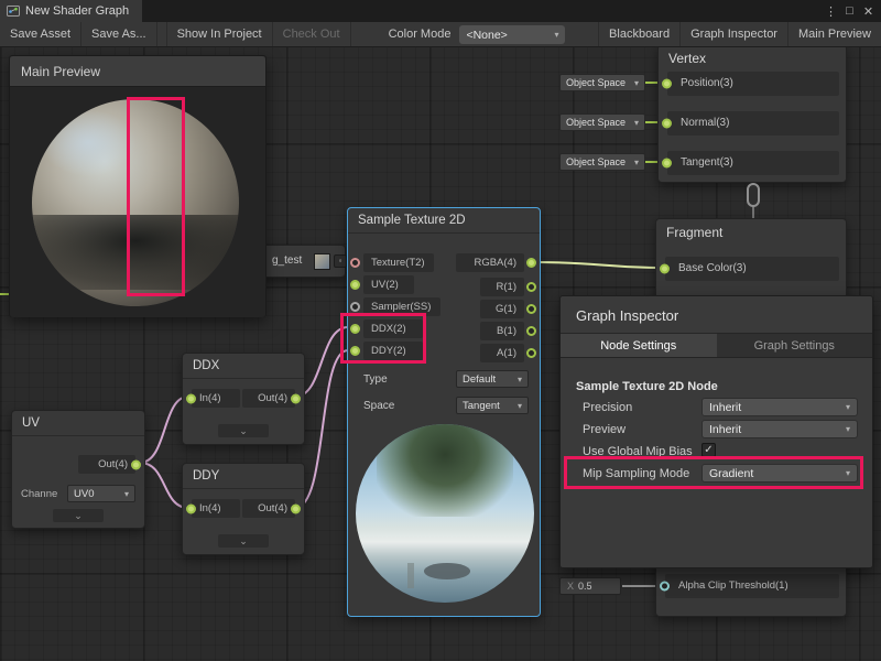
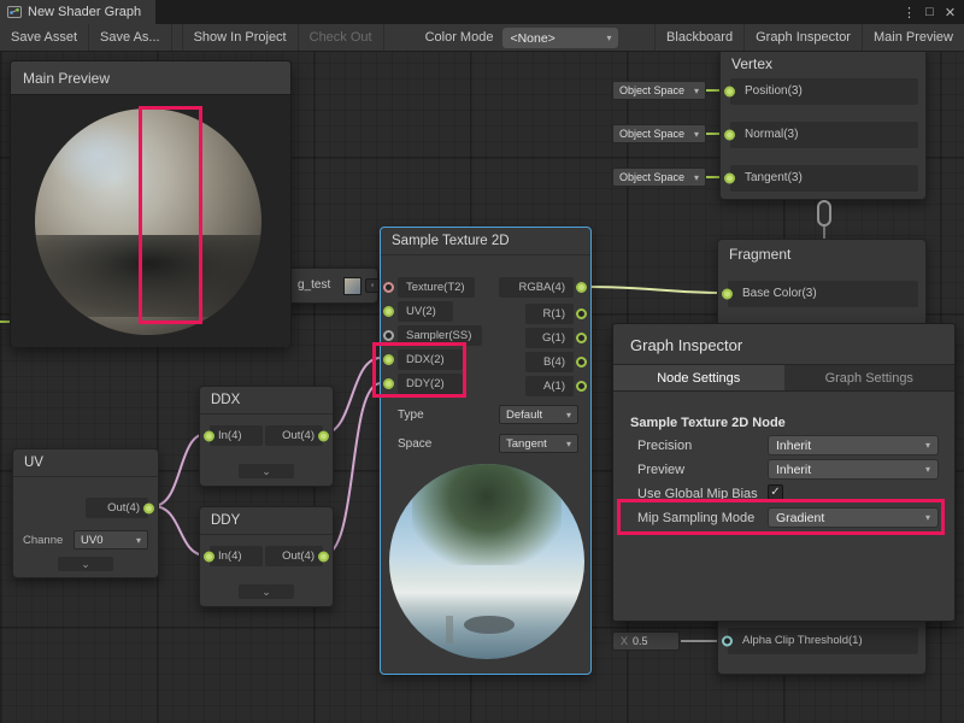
  g_test
  ◦
  UV
  Out(4)
  Channe
  UV0
  ▾
  ⌄
  DDX
  In(4)
  Out(4)
  ⌄
  DDY
  In(4)
  Out(4)
  ⌄
  Sample Texture 2D
  Texture(T2)
  UV(2)
  Sampler(SS)
  DDX(2)
  DDY(2)
  RGBA(4)
  R(1)
  G(1)
- B(1)
+ B(4)
  A(1)
  Type
  Default
  ▾
  Space
  Tangent
  ▾
  Vertex
  Position(3)
  Normal(3)
  Tangent(3)
  Object Space
  ▾
  Object Space
  ▾
  Object Space
  ▾
  Fragment
  Base Color(3)
  Alpha Clip Threshold(1)
  X
  0.5
  Main Preview
  Graph Inspector
  Node Settings
  Graph Settings
  Sample Texture 2D Node
  Precision
  Inherit
  ▾
  Preview
  Inherit
  ▾
  Use Global Mip Bias
  ✓
  Mip Sampling Mode
  Gradient
  ▾
  New Shader Graph
  ⋮
  □
  ✕
  Save Asset
  Save As...
  Show In Project
  Check Out
  Color Mode
  <None>
  ▾
  Blackboard
  Graph Inspector
  Main Preview
